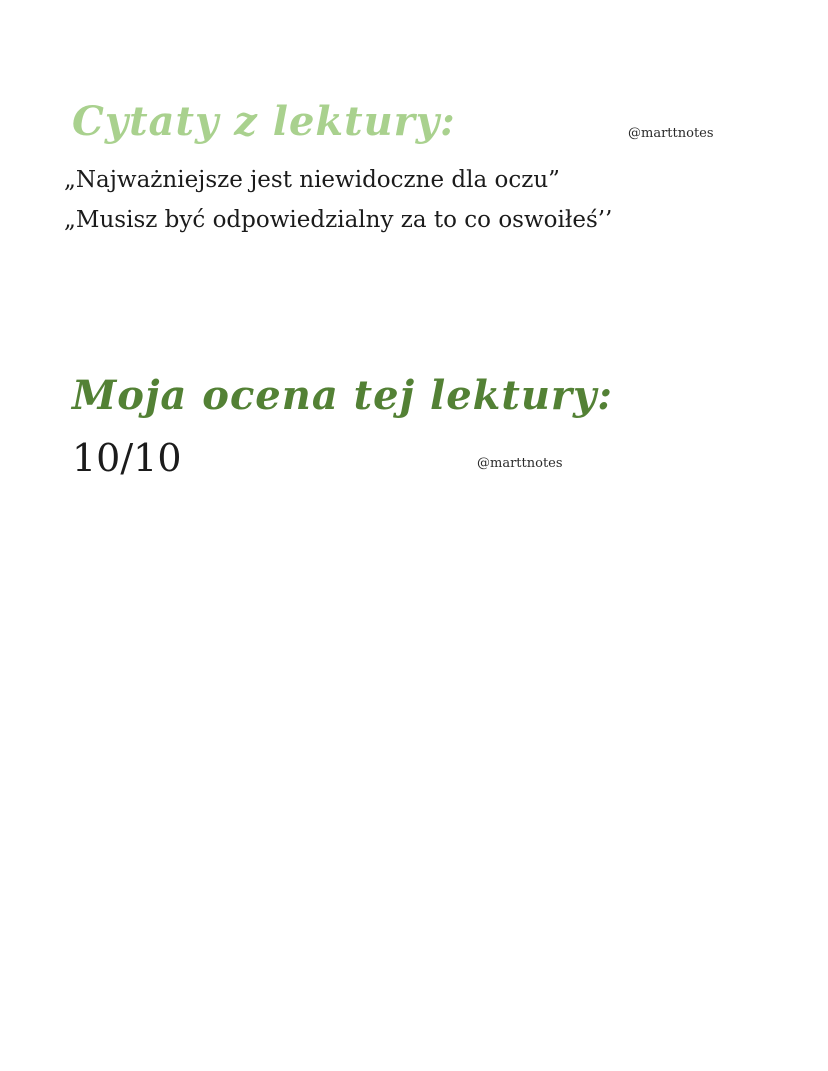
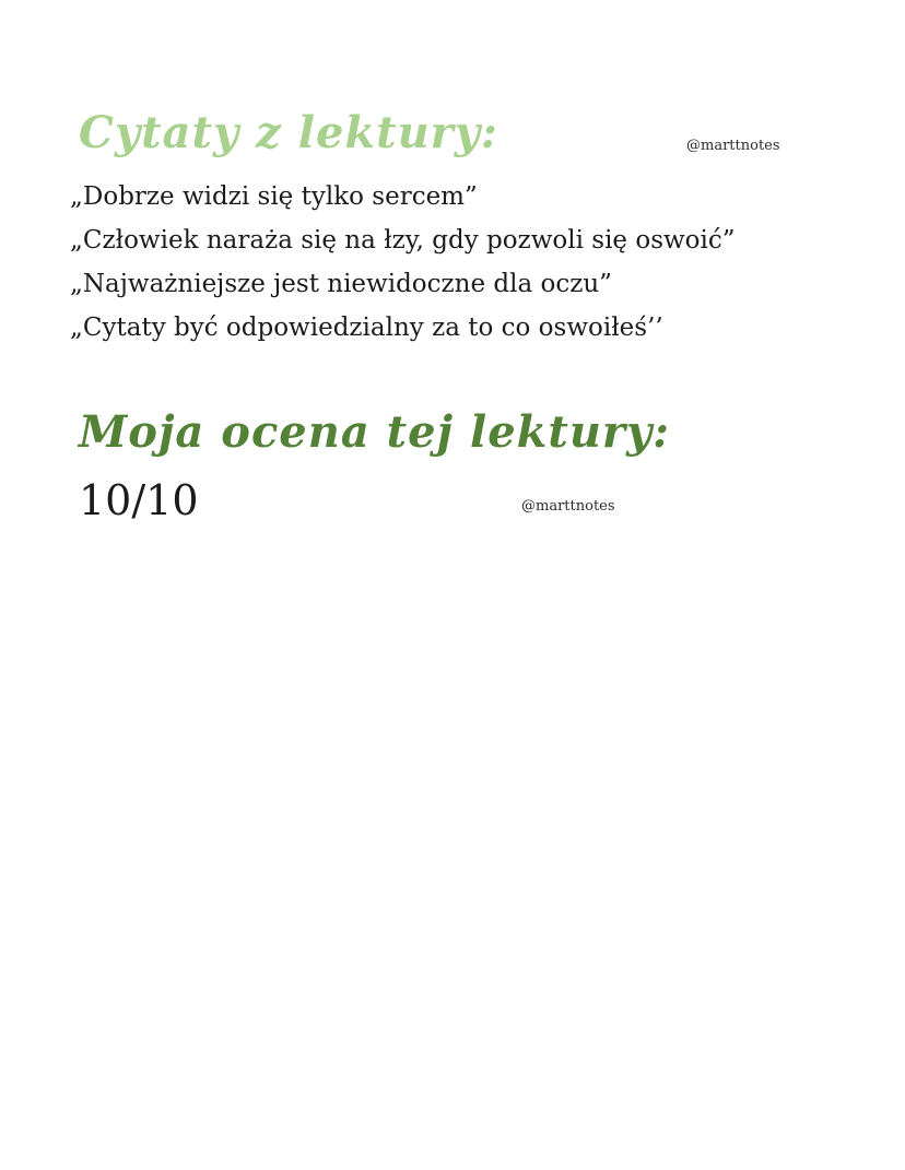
  Cytaty z lektury:
  @marttnotes
+ „Dobrze widzi się tylko sercem”
+ „Człowiek naraża się na łzy, gdy pozwoli się oswoić”
  „Najważniejsze jest niewidoczne dla oczu”
- „Musisz być odpowiedzialny za to co oswoiłeś’’
+ „Cytaty być odpowiedzialny za to co oswoiłeś’’
  Moja ocena tej lektury:
  10/10
  @marttnotes
